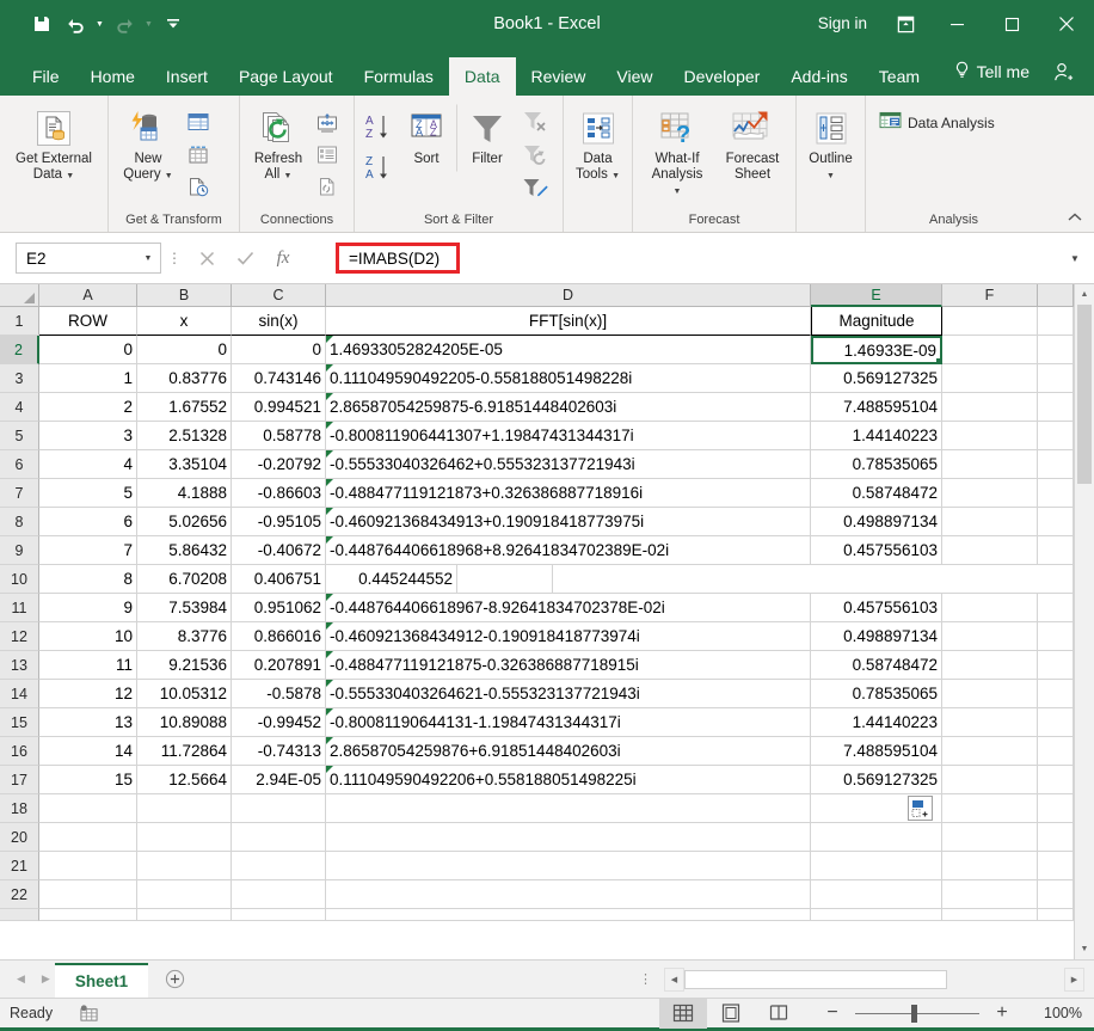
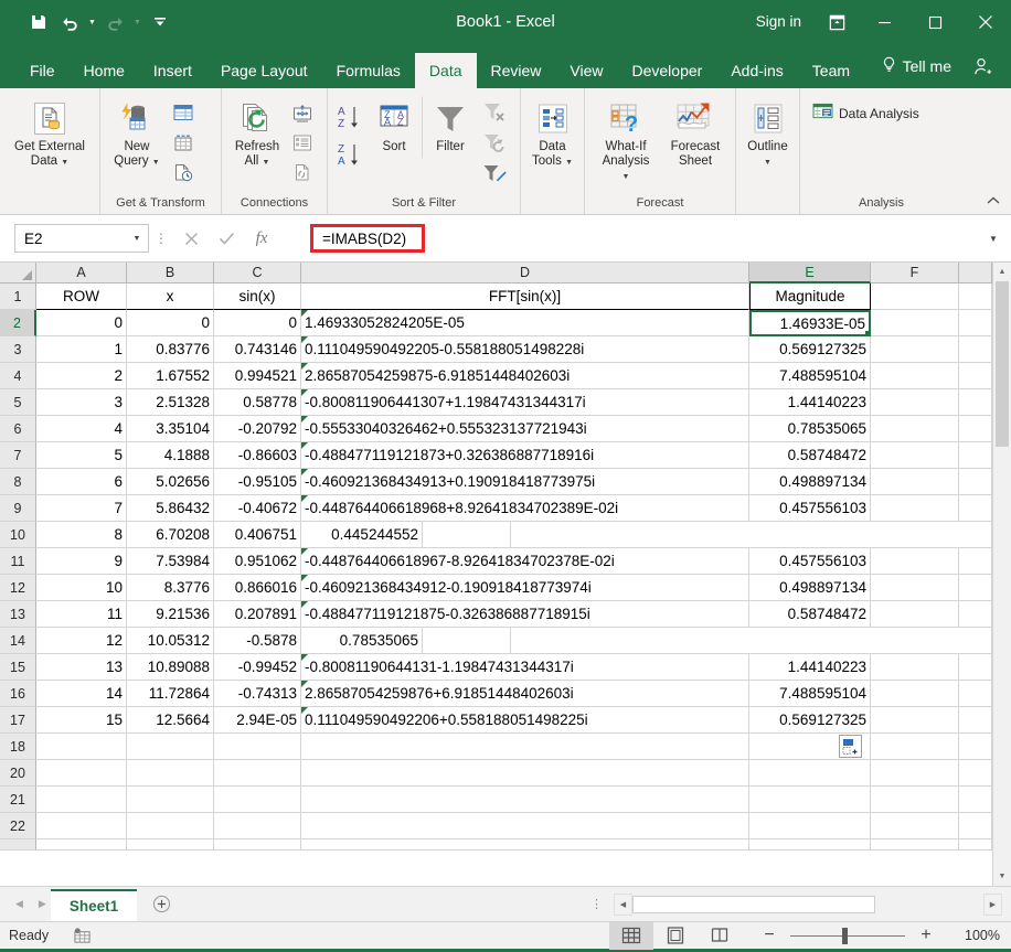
  Book1 - Excel
  Sign in
  File
  Home
  Insert
  Page Layout
  Formulas
  Data
  Review
  View
  Developer
  Add-ins
  Team
  Tell me
  Get External
  Data
  New
  Query
  Get & Transform
  Refresh
  All
  Connections
  A
  Z
  Z
  A
  Z
  A
  A
  Z
  Sort
  Filter
  Sort & Filter
  Data
  Tools
  ?
  What-If
  Analysis
  Forecast
  Sheet
  Forecast
  Outline
  Data Analysis
  Analysis
  E2
  ⋮
  fx
  =IMABS(D2)
  ▼
  A
  B
  C
  D
  E
  F
  1
  ROW
  x
  sin(x)
  FFT[sin(x)]
  Magnitude
  2
  0
  0
  0
  1.46933052824205E-05
- 1.46933E-09
+ 1.46933E-05
  3
  1
  0.83776
  0.743146
  0.111049590492205-0.558188051498228i
  0.569127325
  4
  2
  1.67552
  0.994521
  2.86587054259875-6.91851448402603i
  7.488595104
  5
  3
  2.51328
  0.58778
  -0.800811906441307+1.19847431344317i
  1.44140223
  6
  4
  3.35104
  -0.20792
  -0.55533040326462+0.555323137721943i
  0.78535065
  7
  5
  4.1888
  -0.86603
  -0.488477119121873+0.326386887718916i
  0.58748472
  8
  6
  5.02656
  -0.95105
  -0.460921368434913+0.190918418773975i
  0.498897134
  9
  7
  5.86432
  -0.40672
  -0.448764406618968+8.92641834702389E-02i
  0.457556103
  10
  8
  6.70208
  0.406751
  0.445244552
  11
  9
  7.53984
  0.951062
  -0.448764406618967-8.92641834702378E-02i
  0.457556103
  12
  10
  8.3776
  0.866016
  -0.460921368434912-0.190918418773974i
  0.498897134
  13
  11
  9.21536
  0.207891
  -0.488477119121875-0.326386887718915i
  0.58748472
  14
  12
  10.05312
  -0.5878
- -0.555330403264621-0.555323137721943i
  0.78535065
  15
  13
  10.89088
  -0.99452
  -0.80081190644131-1.19847431344317i
  1.44140223
  16
  14
  11.72864
  -0.74313
  2.86587054259876+6.91851448402603i
  7.488595104
  17
  15
  12.5664
  2.94E-05
  0.111049590492206+0.558188051498225i
  0.569127325
  18
  20
  21
  22
  ◀
  ▶
  Sheet1
  ⋮
  Ready
  −
  +
  100%
